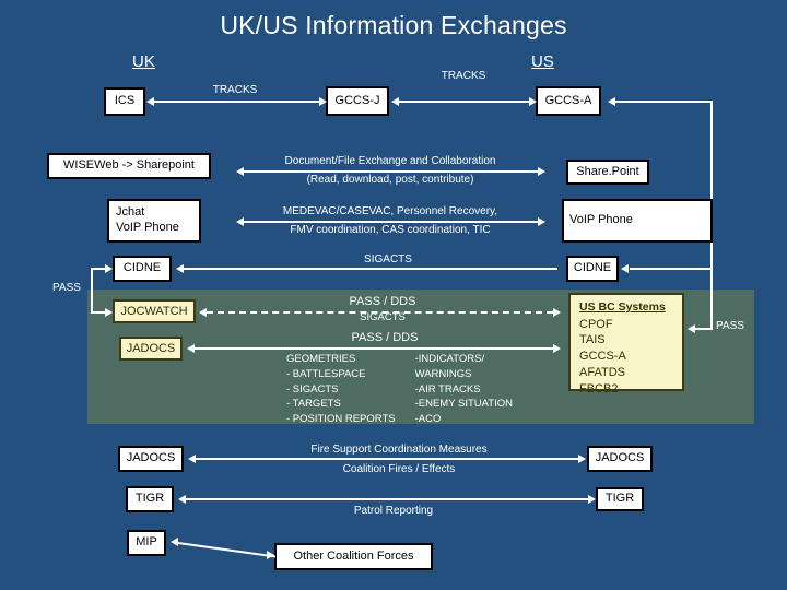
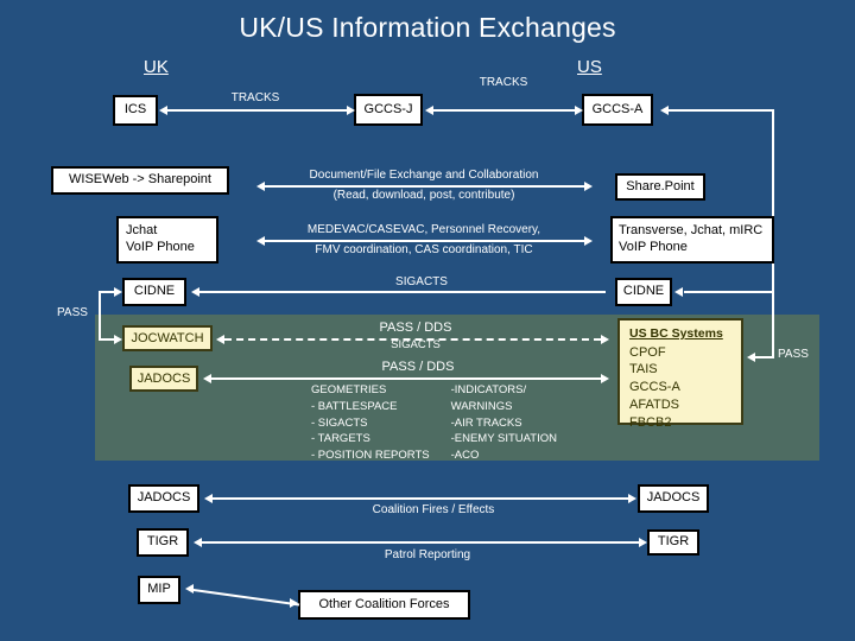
  UK/US Information Exchanges
  UK
  US
  ICS
  GCCS-J
  GCCS-A
  TRACKS
  TRACKS
  WISEWeb -> Sharepoint
  Share.Point
  Document/File Exchange and Collaboration
  (Read, download, post, contribute)
  Jchat
  VoIP Phone
+ Transverse, Jchat, mIRC
  VoIP Phone
  MEDEVAC/CASEVAC, Personnel Recovery,
  FMV coordination, CAS coordination, TIC
  CIDNE
  CIDNE
  SIGACTS
  PASS
  JOCWATCH
  JADOCS
  US BC Systems
  CPOF
  TAIS
  GCCS-A
  AFATDS
  FBCB2
  PASS / DDS
  SIGACTS
  PASS / DDS
  GEOMETRIES
  - BATTLESPACE
  - SIGACTS
  - TARGETS
  - POSITION REPORTS
  -INDICATORS/
  WARNINGS
  -AIR TRACKS
  -ENEMY SITUATION
  -ACO
  PASS
  JADOCS
  JADOCS
- Fire Support Coordination Measures
  Coalition Fires / Effects
  TIGR
  TIGR
  Patrol Reporting
  MIP
  Other Coalition Forces
